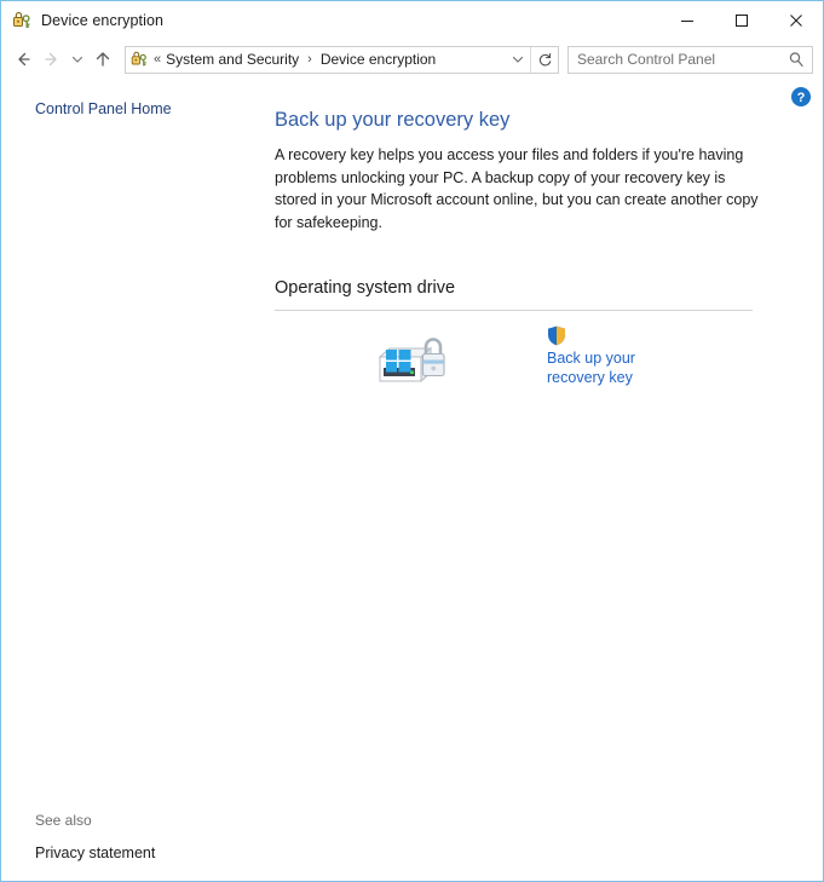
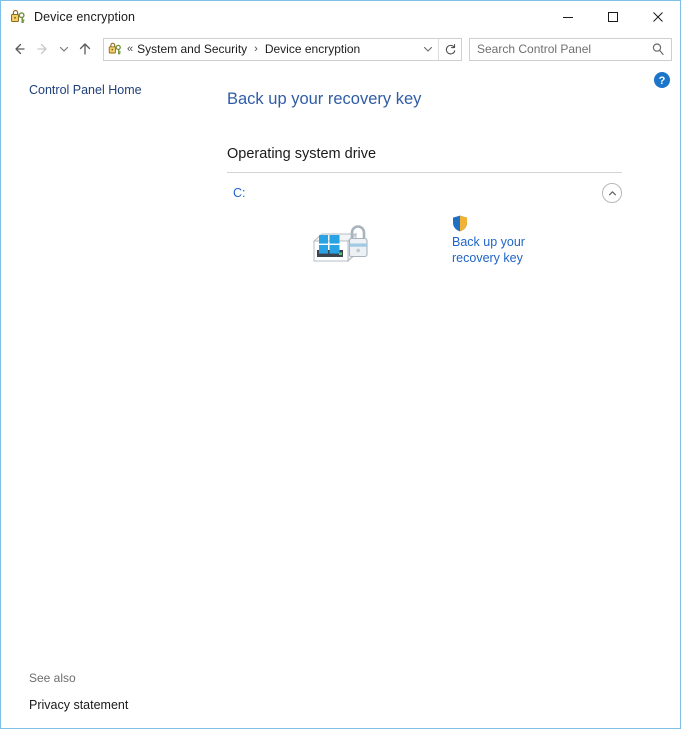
  Device encryption
  «
  System and Security
  ›
  Device encryption
  Search Control Panel
  Control Panel Home
  See also
  Privacy statement
  ?
  Back up your recovery key
- A recovery key helps you access your files and folders if you're having problems unlocking your PC. A backup copy of your recovery key is stored in your Microsoft account online, but you can create another copy for safekeeping.
  Operating system drive
+ C:
  Back up your recovery key
